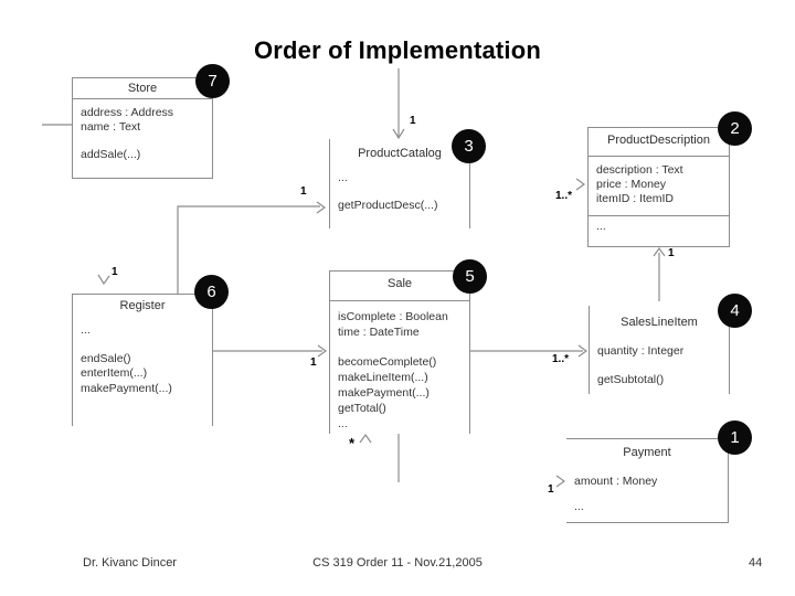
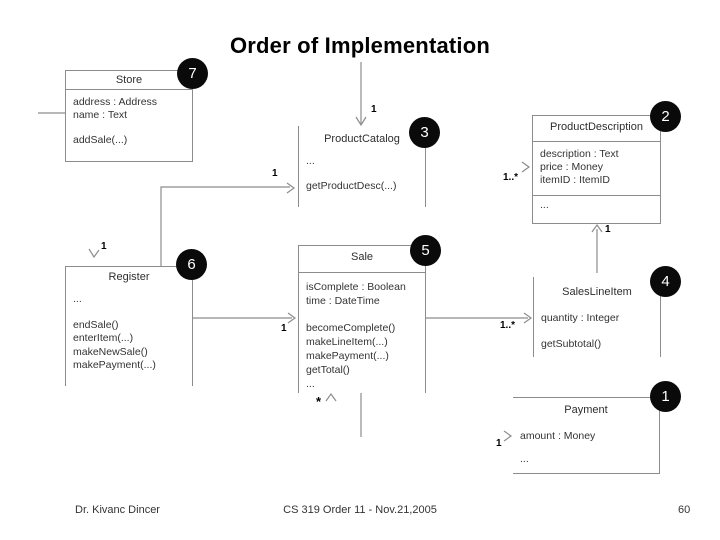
  Order of Implementation
  Store
  address : Address
  name : Text
  addSale(...)
  ProductCatalog
  ...
  getProductDesc(...)
  ProductDescription
  description : Text
  price : Money
  itemID : ItemID
  ...
  Register
  ...
  endSale()
  enterItem(...)
+ makeNewSale()
  makePayment(...)
  Sale
  isComplete : Boolean
  time : DateTime
  becomeComplete()
  makeLineItem(...)
  makePayment(...)
  getTotal()
  ...
  SalesLineItem
  quantity : Integer
  getSubtotal()
  Payment
  amount : Money
  ...
  7
  3
  2
  6
  5
  4
  1
  1
  1
  1
  1
  1..*
  1..*
  1
  *
  1
  Dr. Kivanc Dincer
  CS 319 Order 11 - Nov.21,2005
- 44
+ 60
